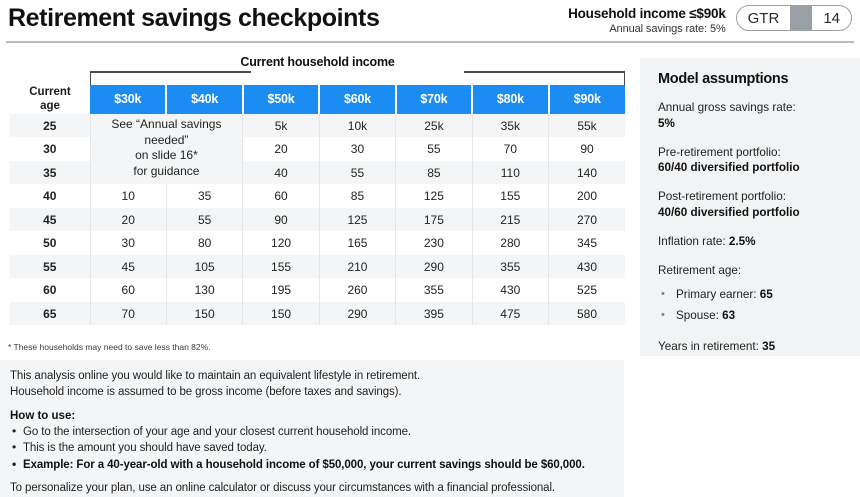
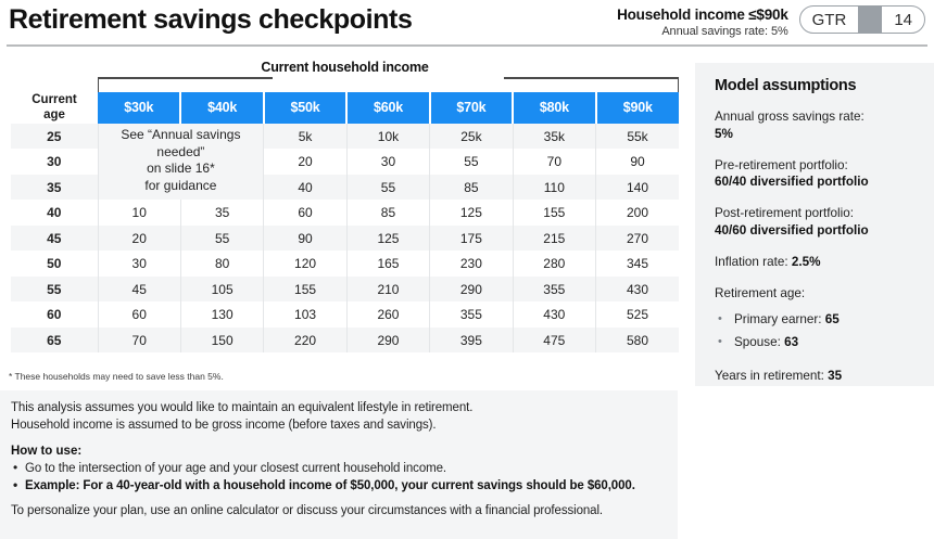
  Retirement savings checkpoints
  Household income ≤$90k
  Annual savings rate: 5%
  GTR
  14
  Current household income
  Current age	$30k	$40k	$50k	$60k	$70k	$80k	$90k
  25	See “Annual savings needed” on slide 16* for guidance	5k	10k	25k	35k	55k
  30	20	30	55	70	90
  35	40	55	85	110	140
  40	10	35	60	85	125	155	200
  45	20	55	90	125	175	215	270
  50	30	80	120	165	230	280	345
  55	45	105	155	210	290	355	430
- 60	60	130	195	260	355	430	525
+ 60	60	130	103	260	355	430	525
- 65	70	150	150	290	395	475	580
+ 65	70	150	220	290	395	475	580
- * These households may need to save less than 82%.
+ * These households may need to save less than 5%.
- This analysis online you would like to maintain an equivalent lifestyle in retirement.
+ This analysis assumes you would like to maintain an equivalent lifestyle in retirement.
  Household income is assumed to be gross income (before taxes and savings).
  How to use:
  Go to the intersection of your age and your closest current household income.
- This is the amount you should have saved today.
  Example: For a 40-year-old with a household income of $50,000, your current savings should be $60,000.
  To personalize your plan, use an online calculator or discuss your circumstances with a financial professional.
  Model assumptions
  Annual gross savings rate:
  5%
  Pre-retirement portfolio:
  60/40 diversified portfolio
  Post-retirement portfolio:
  40/60 diversified portfolio
  Inflation rate: 2.5%
  Retirement age:
  Primary earner: 65
  Spouse: 63
  Years in retirement: 35
